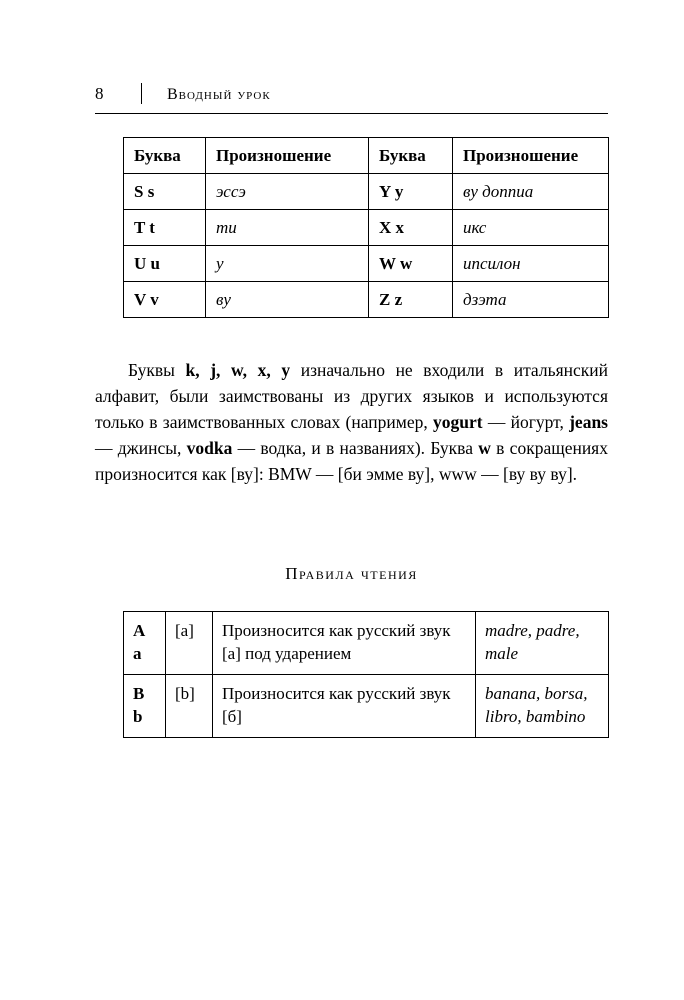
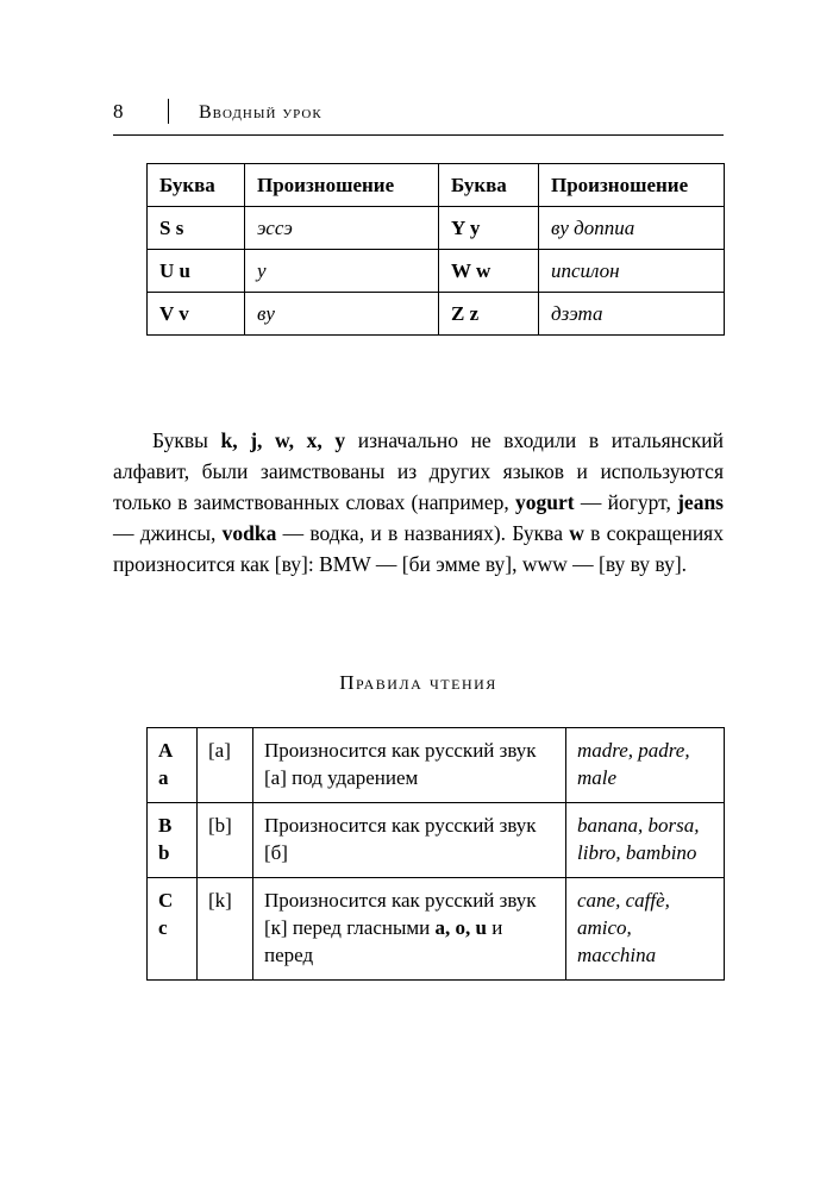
  8
  Вводный урок
  Буква	Произношение	Буква	Произношение
  S s	эссэ	Y y	ву доппиа
- T t	ти	X x	икс
  U u	у	W w	ипсилон
  V v	ву	Z z	дзэта
  Буквы k, j, w, x, y изначально не входили в итальянский алфавит, были заимствованы из других языков и используются только в заимствованных словах (например, yogurt — йогурт, jeans — джинсы, vodka — водка, и в названиях). Буква w в сокращениях произносится как [ву]: BMW — [би эмме ву], www — [ву ву ву].
  Правила чтения
  A a	[a]	Произносится как русский звук [а] под ударением	madre, padre, male
  B b	[b]	Произносится как русский звук [б]	banana, borsa, libro, bambino
+ C c	[k]	Произносится как русский звук [к] перед гласными a, o, u и перед	cane, caffè, amico, macchina
